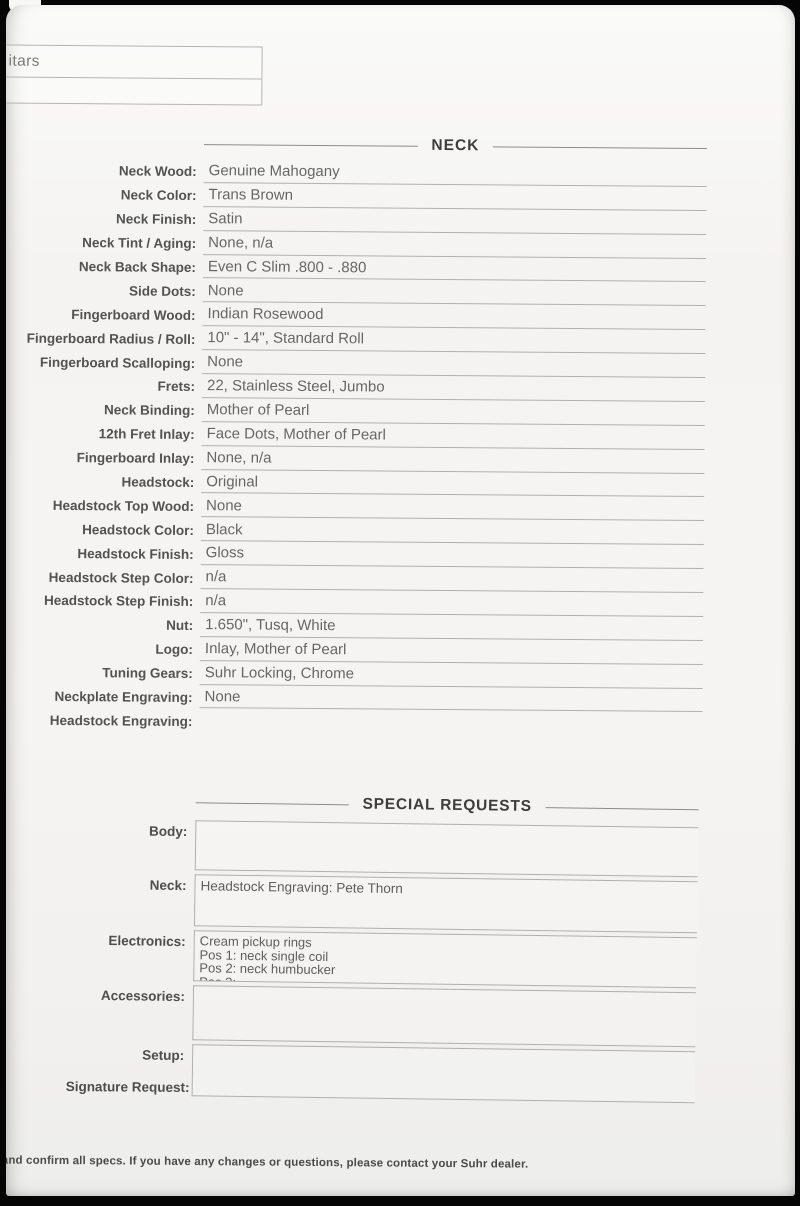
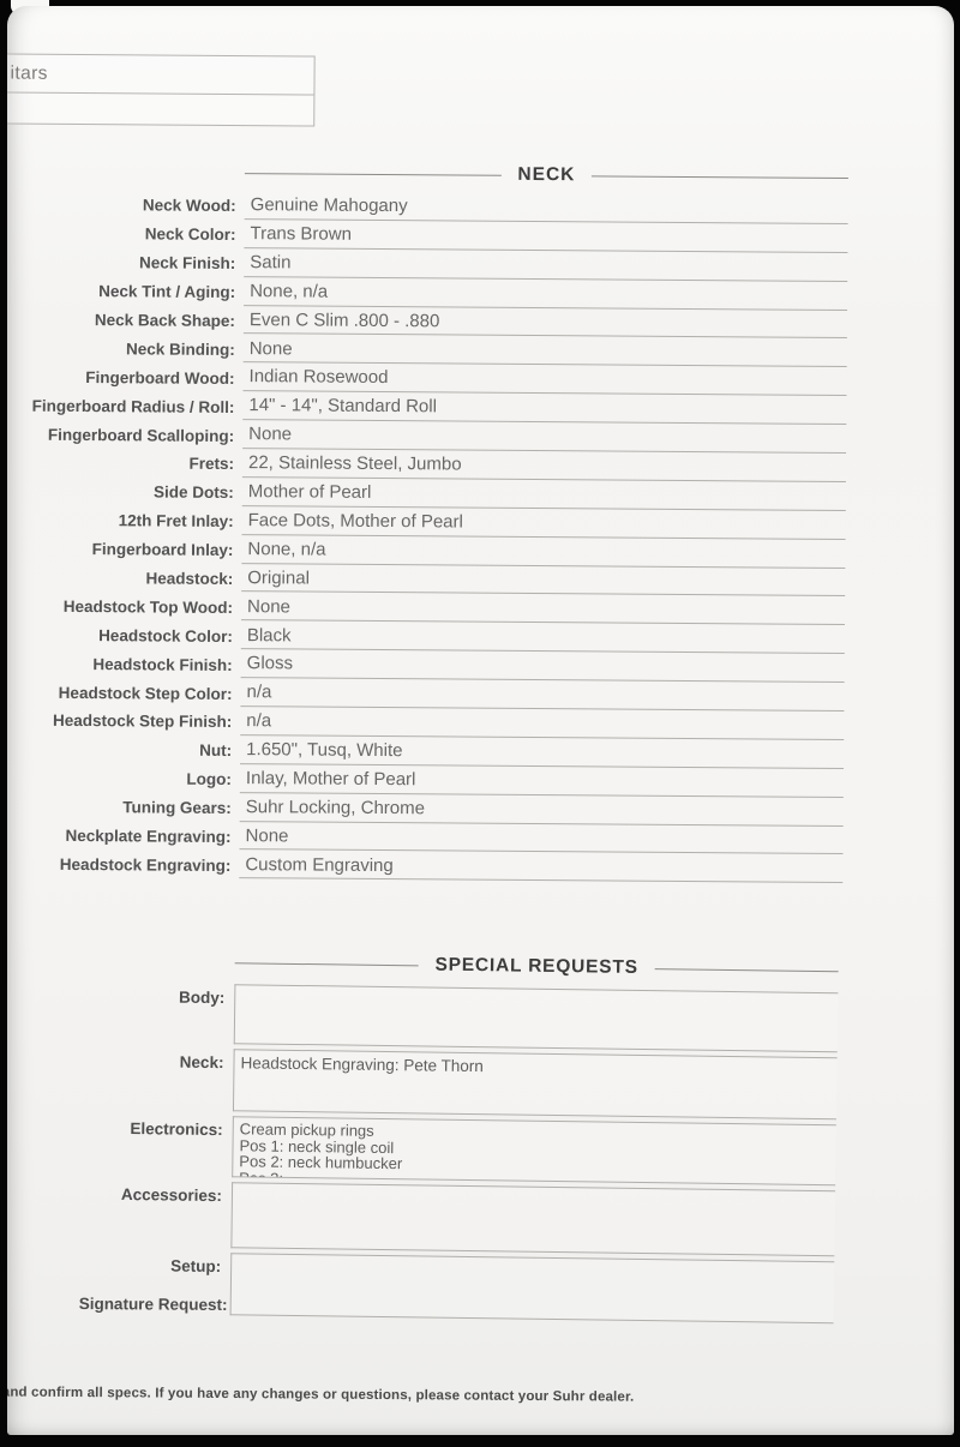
  itars
  NECK
  Neck Wood:
  Genuine Mahogany
  Neck Color:
  Trans Brown
  Neck Finish:
  Satin
  Neck Tint / Aging:
  None, n/a
  Neck Back Shape:
  Even C Slim .800 - .880
- Side Dots:
+ Neck Binding:
  None
  Fingerboard Wood:
  Indian Rosewood
  Fingerboard Radius / Roll:
- 10" - 14", Standard Roll
+ 14" - 14", Standard Roll
  Fingerboard Scalloping:
  None
  Frets:
  22, Stainless Steel, Jumbo
- Neck Binding:
+ Side Dots:
  Mother of Pearl
  12th Fret Inlay:
  Face Dots, Mother of Pearl
  Fingerboard Inlay:
  None, n/a
  Headstock:
  Original
  Headstock Top Wood:
  None
  Headstock Color:
  Black
  Headstock Finish:
  Gloss
  Headstock Step Color:
  n/a
  Headstock Step Finish:
  n/a
  Nut:
  1.650", Tusq, White
  Logo:
  Inlay, Mother of Pearl
  Tuning Gears:
  Suhr Locking, Chrome
  Neckplate Engraving:
  None
  Headstock Engraving:
+ Custom Engraving
  SPECIAL REQUESTS
  Body:
  Neck:
  Headstock Engraving: Pete Thorn
  Electronics:
  Cream pickup rings
  Pos 1: neck single coil
  Pos 2: neck humbucker
  Accessories:
  Setup:
  Signature Request:
  and confirm all specs. If you have any changes or questions, please contact your Suhr dealer.
